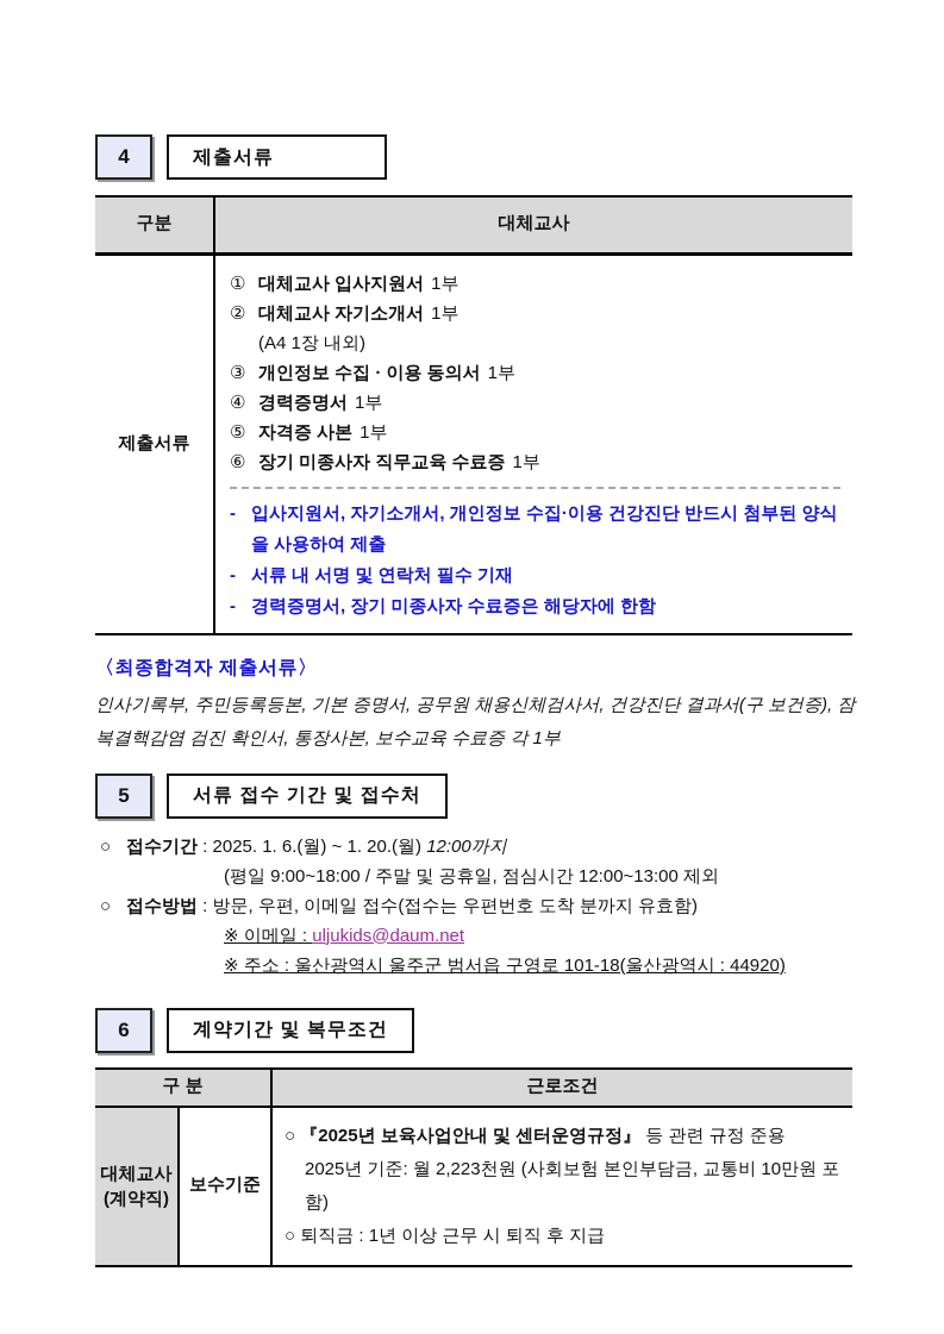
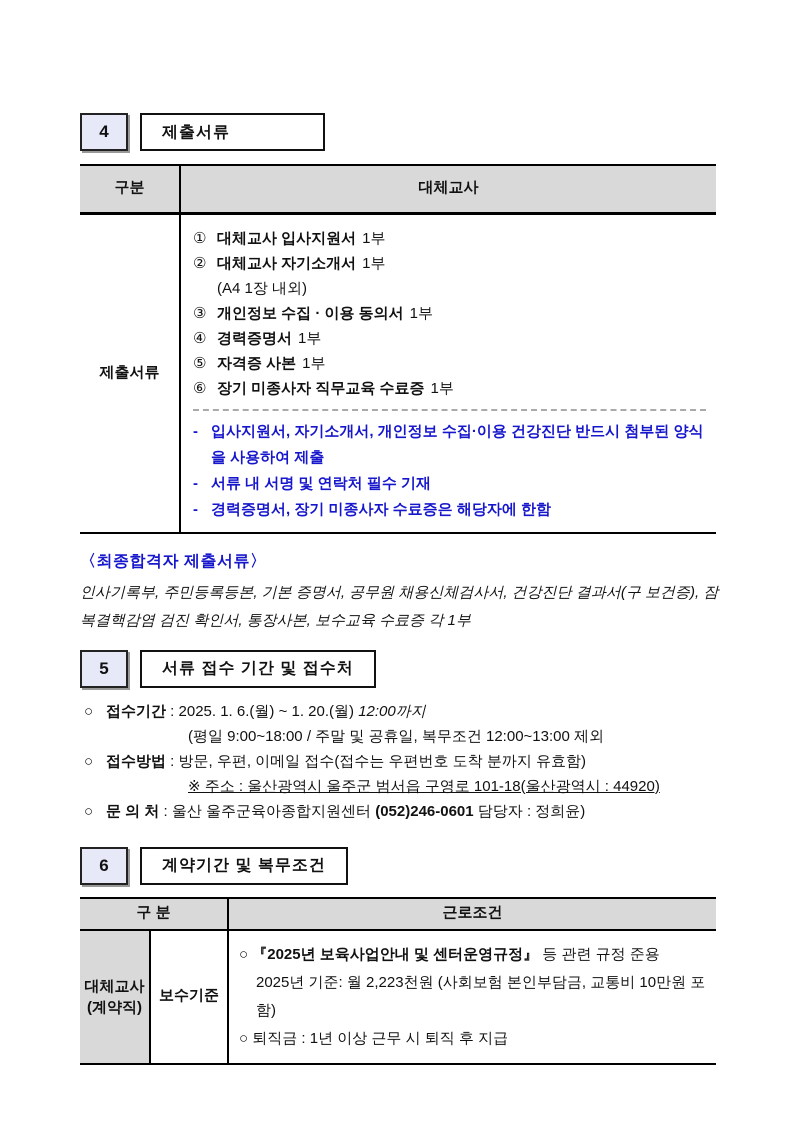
  4
  제출서류
  구분	대체교사
  제출서류	① 대체교사 입사지원서 1부 ② 대체교사 자기소개서 1부 (A4 1장 내외) ③ 개인정보 수집 · 이용 동의서 1부 ④ 경력증명서 1부 ⑤ 자격증 사본 1부 ⑥ 장기 미종사자 직무교육 수료증 1부 - 입사지원서, 자기소개서, 개인정보 수집·이용 건강진단 반드시 첨부된 양식을 사용하여 제출 - 서류 내 서명 및 연락처 필수 기재 - 경력증명서, 장기 미종사자 수료증은 해당자에 한함
  〈최종합격자 제출서류〉
  인사기록부, 주민등록등본, 기본 증명서, 공무원 채용신체검사서, 건강진단 결과서(구 보건증), 잠복결핵감염 검진 확인서, 통장사본, 보수교육 수료증 각 1부
  5
  서류 접수 기간 및 접수처
  ○ 접수기간 : 2025. 1. 6.(월) ~ 1. 20.(월) 12:00까지
- (평일 9:00~18:00 / 주말 및 공휴일, 점심시간 12:00~13:00 제외
+ (평일 9:00~18:00 / 주말 및 공휴일, 복무조건 12:00~13:00 제외
  ○ 접수방법 : 방문, 우편, 이메일 접수(접수는 우편번호 도착 분까지 유효함)
- ※ 이메일 : uljukids@daum.net
  ※ 주소 : 울산광역시 울주군 범서읍 구영로 101-18(울산광역시 : 44920)
+ ○ 문 의 처 : 울산 울주군육아종합지원센터 (052)246-0601 담당자 : 정희윤)
  6
  계약기간 및 복무조건
  구 분	근로조건
  대체교사 (계약직)	보수기준	○ 『2025년 보육사업안내 및 센터운영규정』 등 관련 규정 준용 2025년 기준: 월 2,223천원 (사회보험 본인부담금, 교통비 10만원 포함) ○ 퇴직금 : 1년 이상 근무 시 퇴직 후 지급
